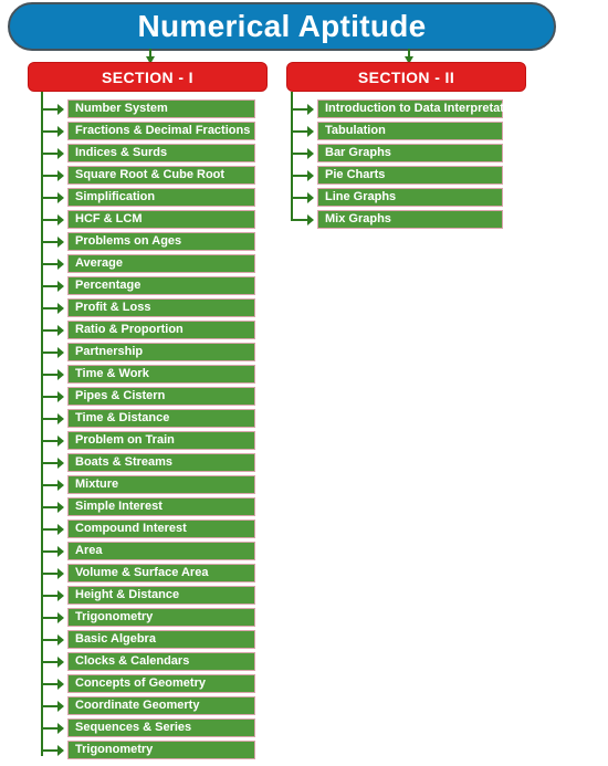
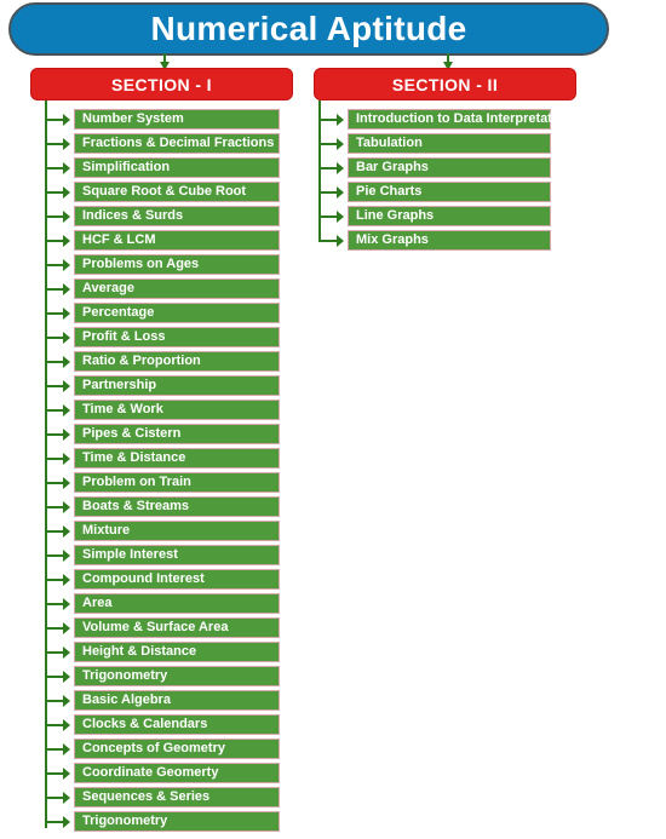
  Numerical Aptitude
  SECTION - I
  SECTION - II
  Number System
  Fractions & Decimal Fractions
- Indices & Surds
+ Simplification
  Square Root & Cube Root
- Simplification
+ Indices & Surds
  HCF & LCM
  Problems on Ages
  Average
  Percentage
  Profit & Loss
  Ratio & Proportion
  Partnership
  Time & Work
  Pipes & Cistern
  Time & Distance
  Problem on Train
  Boats & Streams
  Mixture
  Simple Interest
  Compound Interest
  Area
  Volume & Surface Area
  Height & Distance
  Trigonometry
  Basic Algebra
  Clocks & Calendars
  Concepts of Geometry
  Coordinate Geomerty
  Sequences & Series
  Trigonometry
  Introduction to Data Interpretation
  Tabulation
  Bar Graphs
  Pie Charts
  Line Graphs
  Mix Graphs
